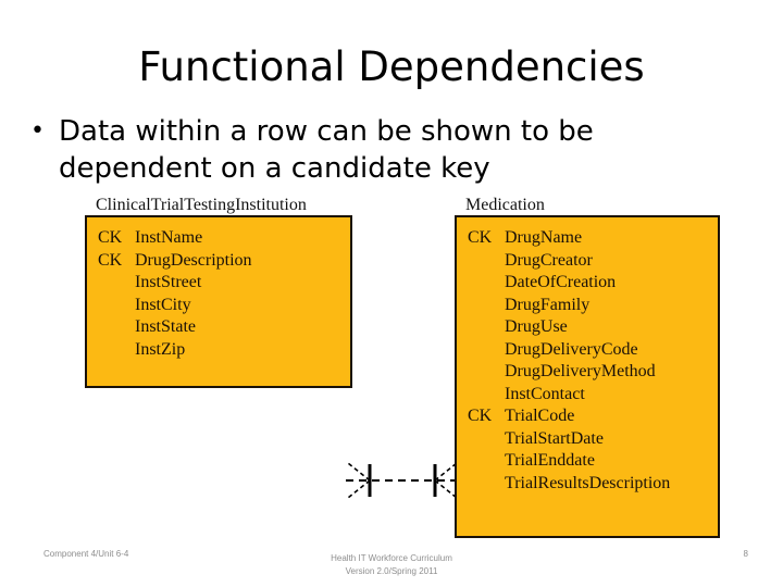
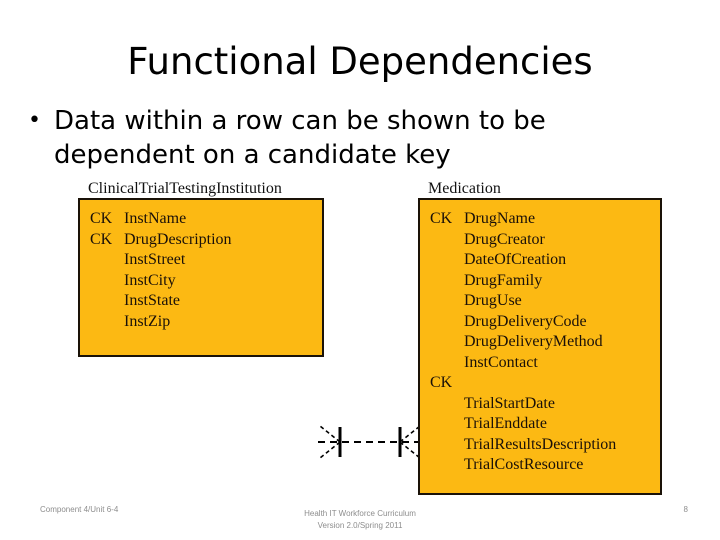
  Functional Dependencies
  •
  Data within a row can be shown to be dependent on a candidate key
  ClinicalTrialTestingInstitution
  CK
  InstName
  CK
  DrugDescription
  InstStreet
  InstCity
  InstState
  InstZip
  Medication
  CK
  DrugName
  DrugCreator
  DateOfCreation
  DrugFamily
  DrugUse
  DrugDeliveryCode
  DrugDeliveryMethod
  InstContact
  CK
- TrialCode
  TrialStartDate
  TrialEnddate
  TrialResultsDescription
+ TrialCostResource
  Component 4/Unit 6-4
  Health IT Workforce Curriculum
  Version 2.0/Spring 2011
  8
